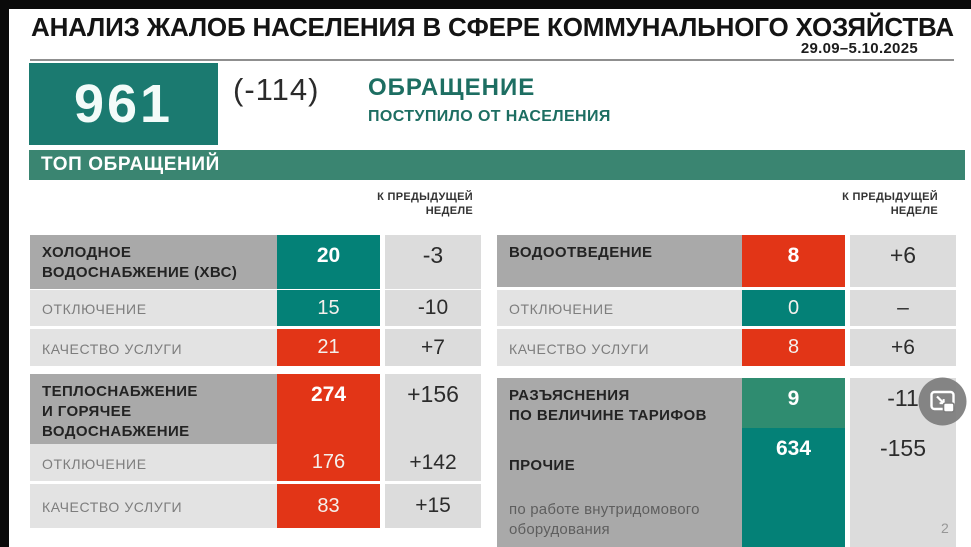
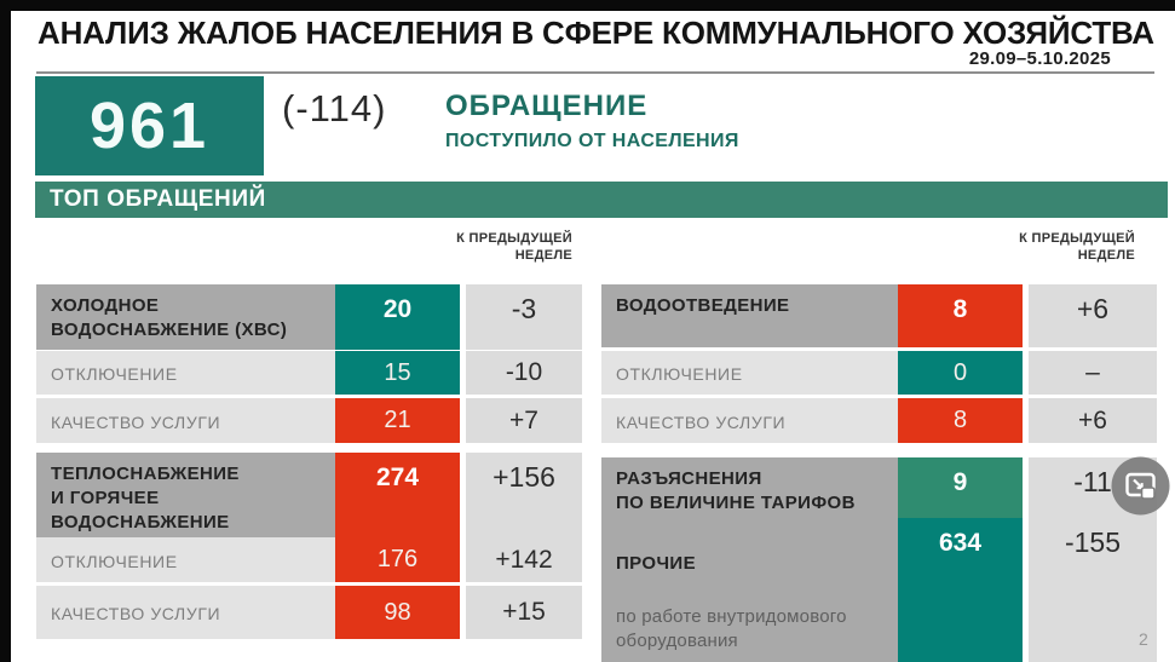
  АНАЛИЗ ЖАЛОБ НАСЕЛЕНИЯ В СФЕРЕ КОММУНАЛЬНОГО ХОЗЯЙСТВА
  29.09–5.10.2025
  961
  (-114)
  ОБРАЩЕНИЕ
  ПОСТУПИЛО ОТ НАСЕЛЕНИЯ
  ТОП ОБРАЩЕНИЙ
  К ПРЕДЫДУЩЕЙ
  НЕДЕЛЕ
  ХОЛОДНОЕ
  ВОДОСНАБЖЕНИЕ (ХВС)
  20
  -3
  ОТКЛЮЧЕНИЕ
  15
  -10
  КАЧЕСТВО УСЛУГИ
  21
  +7
  ТЕПЛОСНАБЖЕНИЕ
  И ГОРЯЧЕЕ
  ВОДОСНАБЖЕНИЕ
  274
  +156
  ОТКЛЮЧЕНИЕ
  176
  +142
  КАЧЕСТВО УСЛУГИ
- 83
+ 98
  +15
  К ПРЕДЫДУЩЕЙ
  НЕДЕЛЕ
  ВОДООТВЕДЕНИЕ
  8
  +6
  ОТКЛЮЧЕНИЕ
  0
  –
  КАЧЕСТВО УСЛУГИ
  8
  +6
  РАЗЪЯСНЕНИЯ
  ПО ВЕЛИЧИНЕ ТАРИФОВ
  9
  -11
  ПРОЧИЕ
  по работе внутридомового оборудования
  634
  -155
  2
